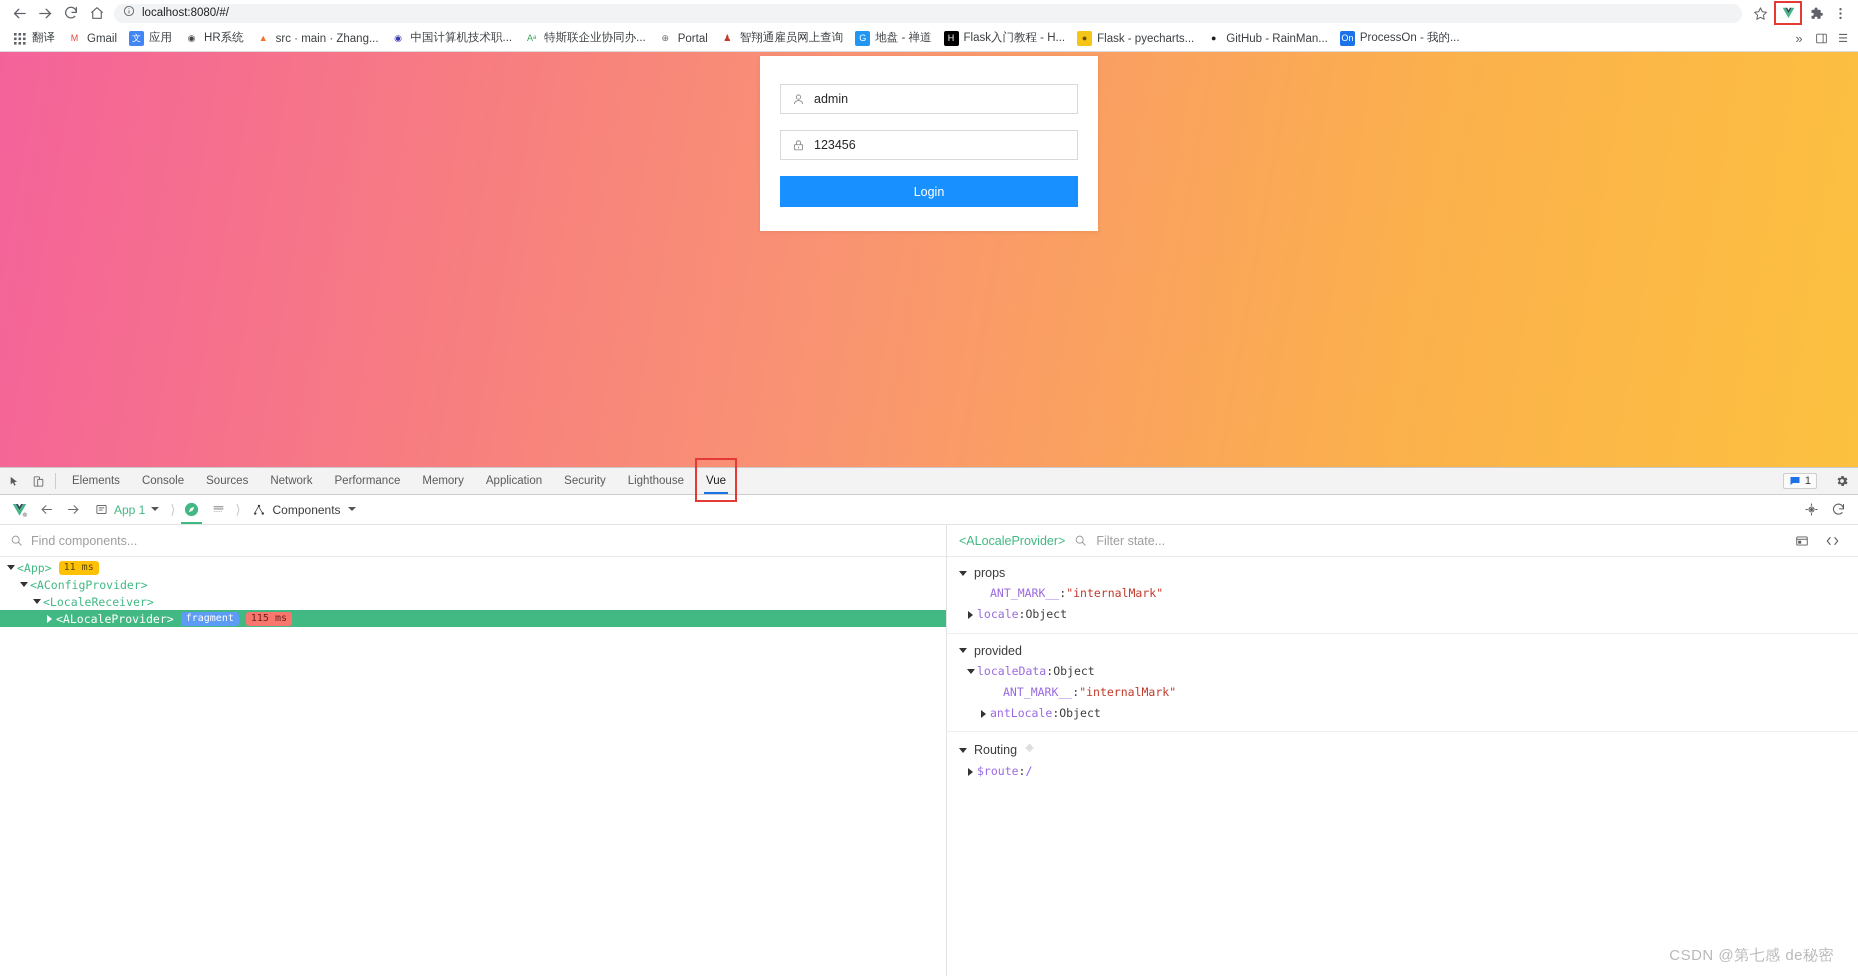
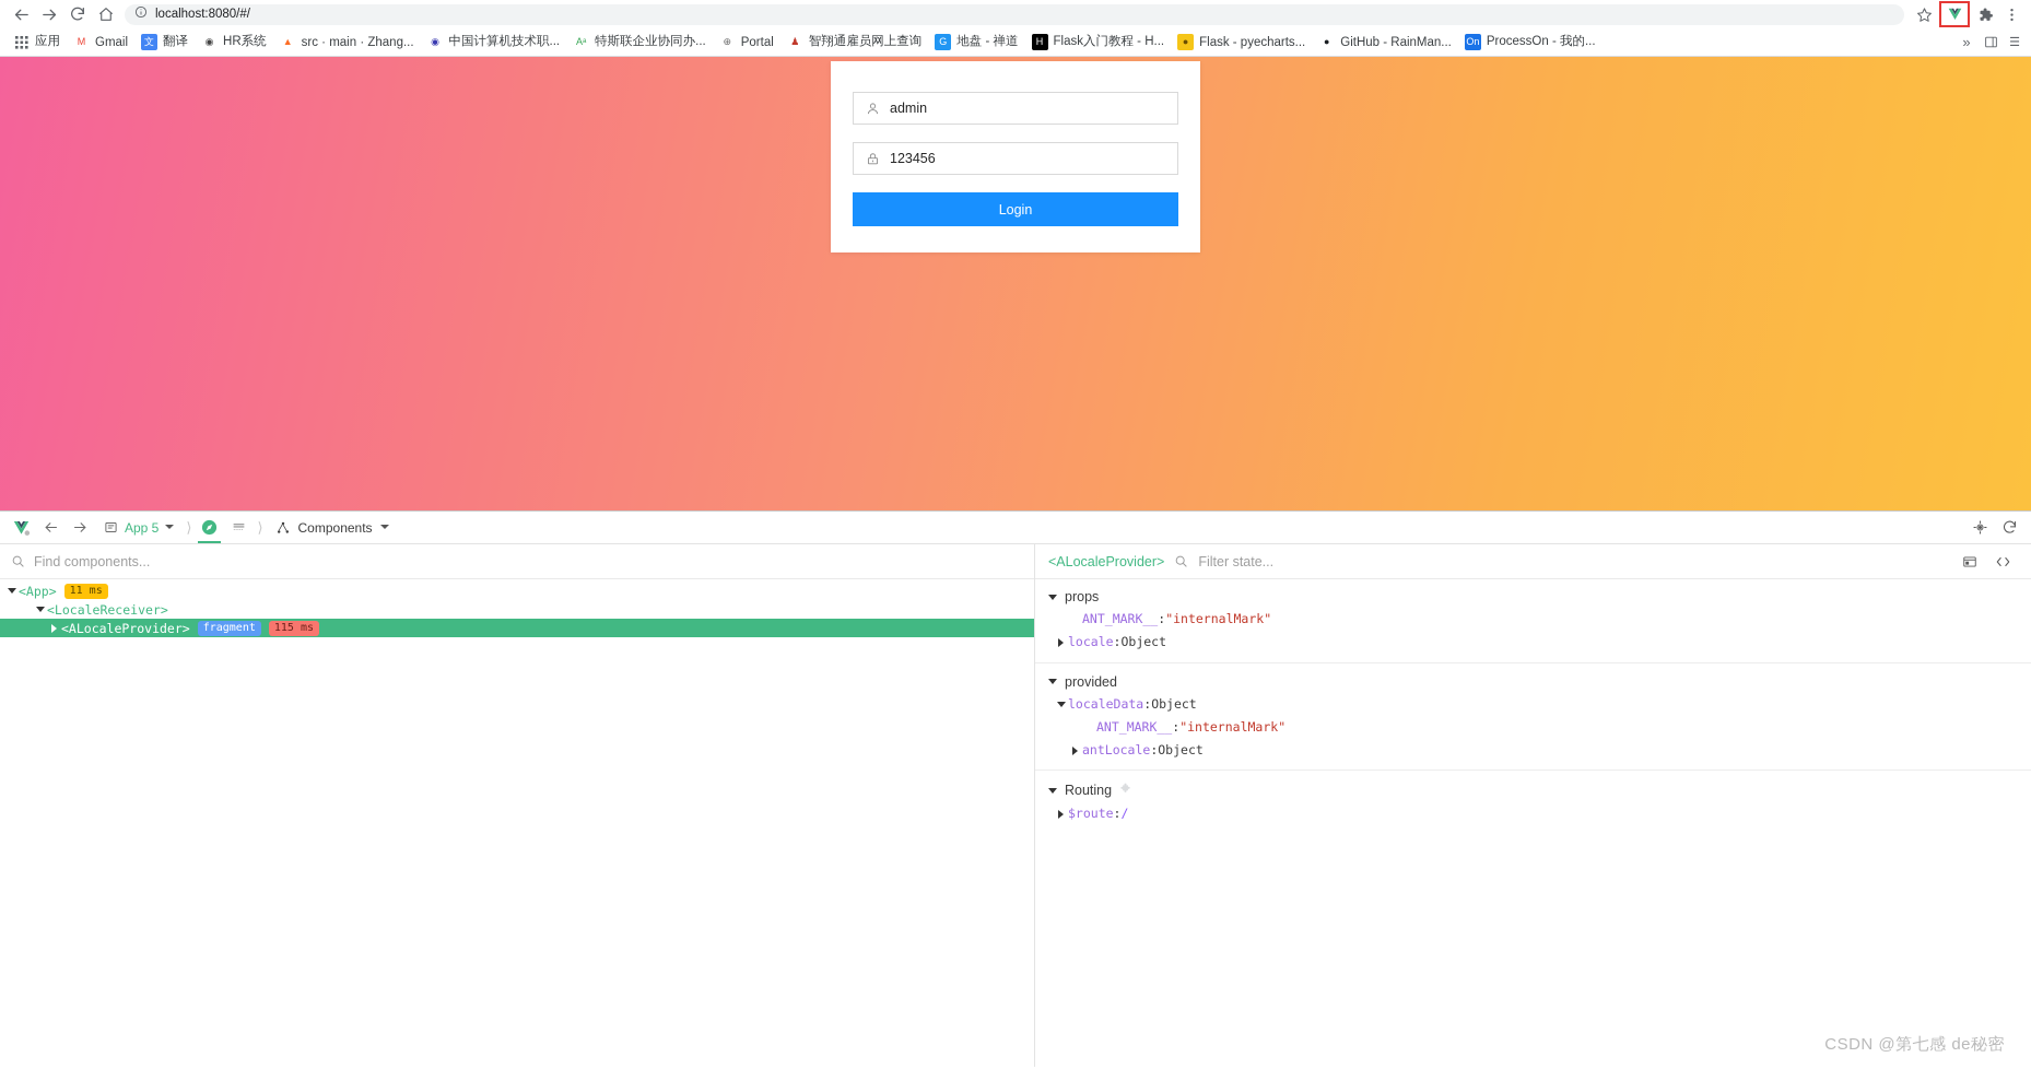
  localhost:8080/#/
- 翻译
+ 应用
  M
  Gmail
  文
- 应用
+ 翻译
  ◉
  HR系统
  ▲
  src · main · Zhang...
  ◉
  中国计算机技术职...
  Aᵃ
  特斯联企业协同办...
  ⊕
  Portal
  ♟
  智翔通雇员网上查询
  G
  地盘 - 禅道
  H
  Flask入门教程 - H...
  ●
  Flask - pyecharts...
  ●
  GitHub - RainMan...
  On
  ProcessOn - 我的...
  »
  ☰
  admin
  123456
  Login
- Elements
- Console
- Sources
- Network
- Performance
- Memory
- Application
- Security
- Lighthouse
- Vue
- 1
- App 1
+ App 5
  ⟩
  ⟩
  Components
  Find components...
  <App>
  11 ms
- <AConfigProvider>
  <LocaleReceiver>
  <ALocaleProvider>
  fragment
  115 ms
  <ALocaleProvider>
  Filter state...
  props
  ANT_MARK__
  :
  "internalMark"
  locale
  :
  Object
  provided
  localeData
  :
  Object
  ANT_MARK__
  :
  "internalMark"
  antLocale
  :
  Object
  Routing
  $route
  :
  /
  CSDN @第七感 de秘密
